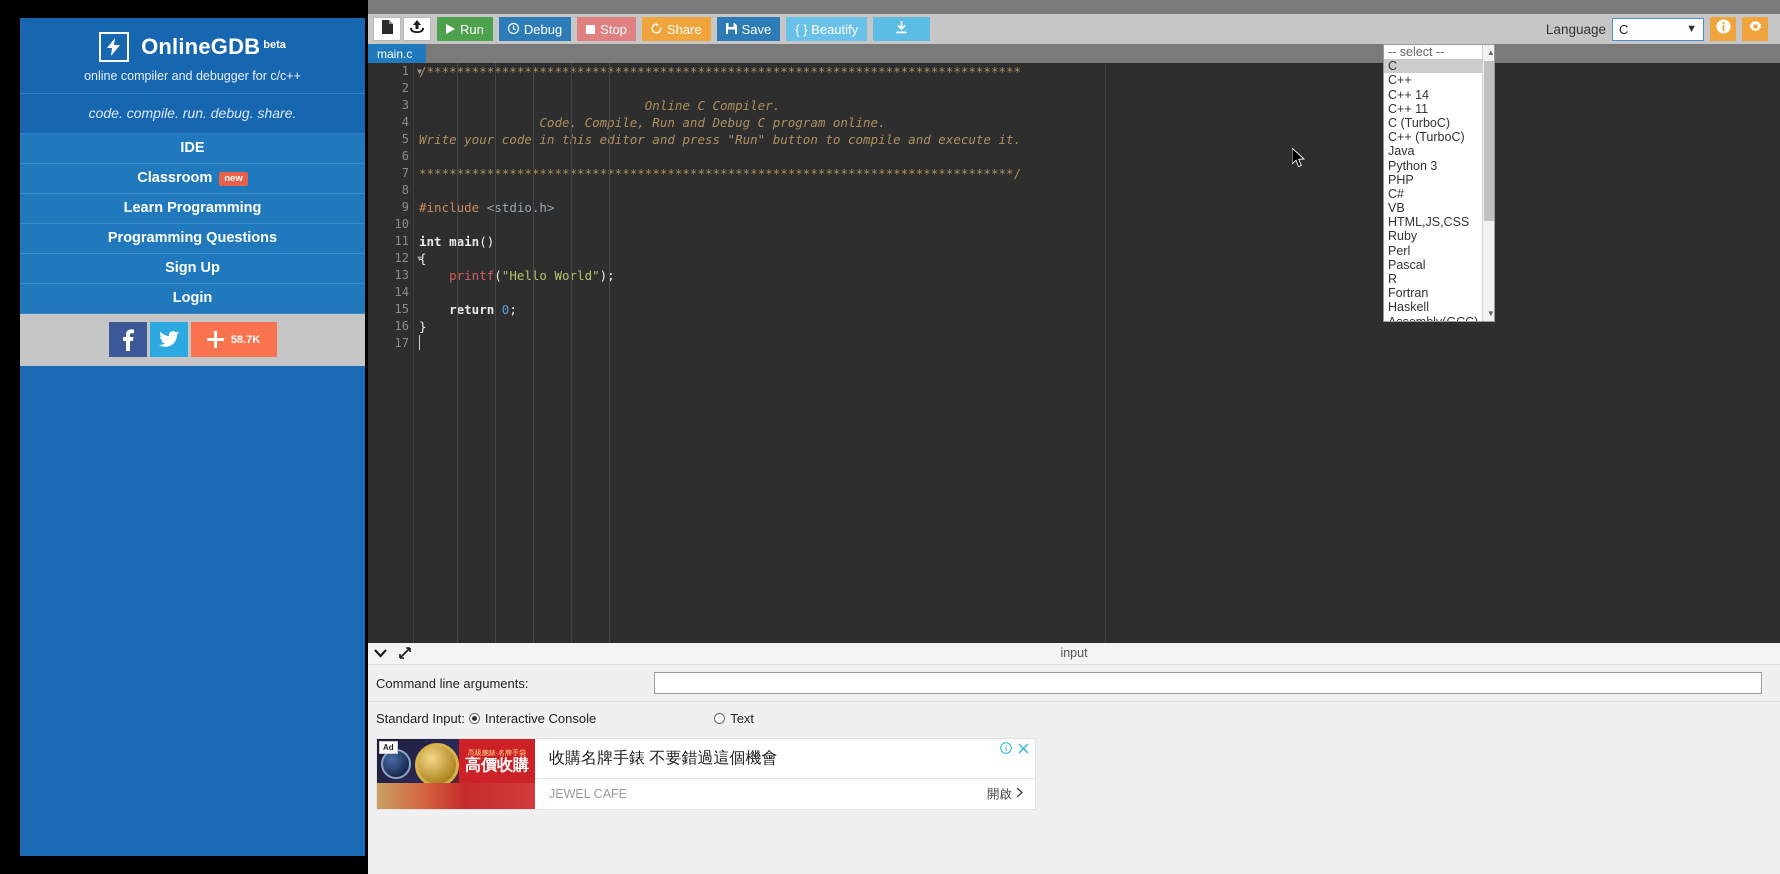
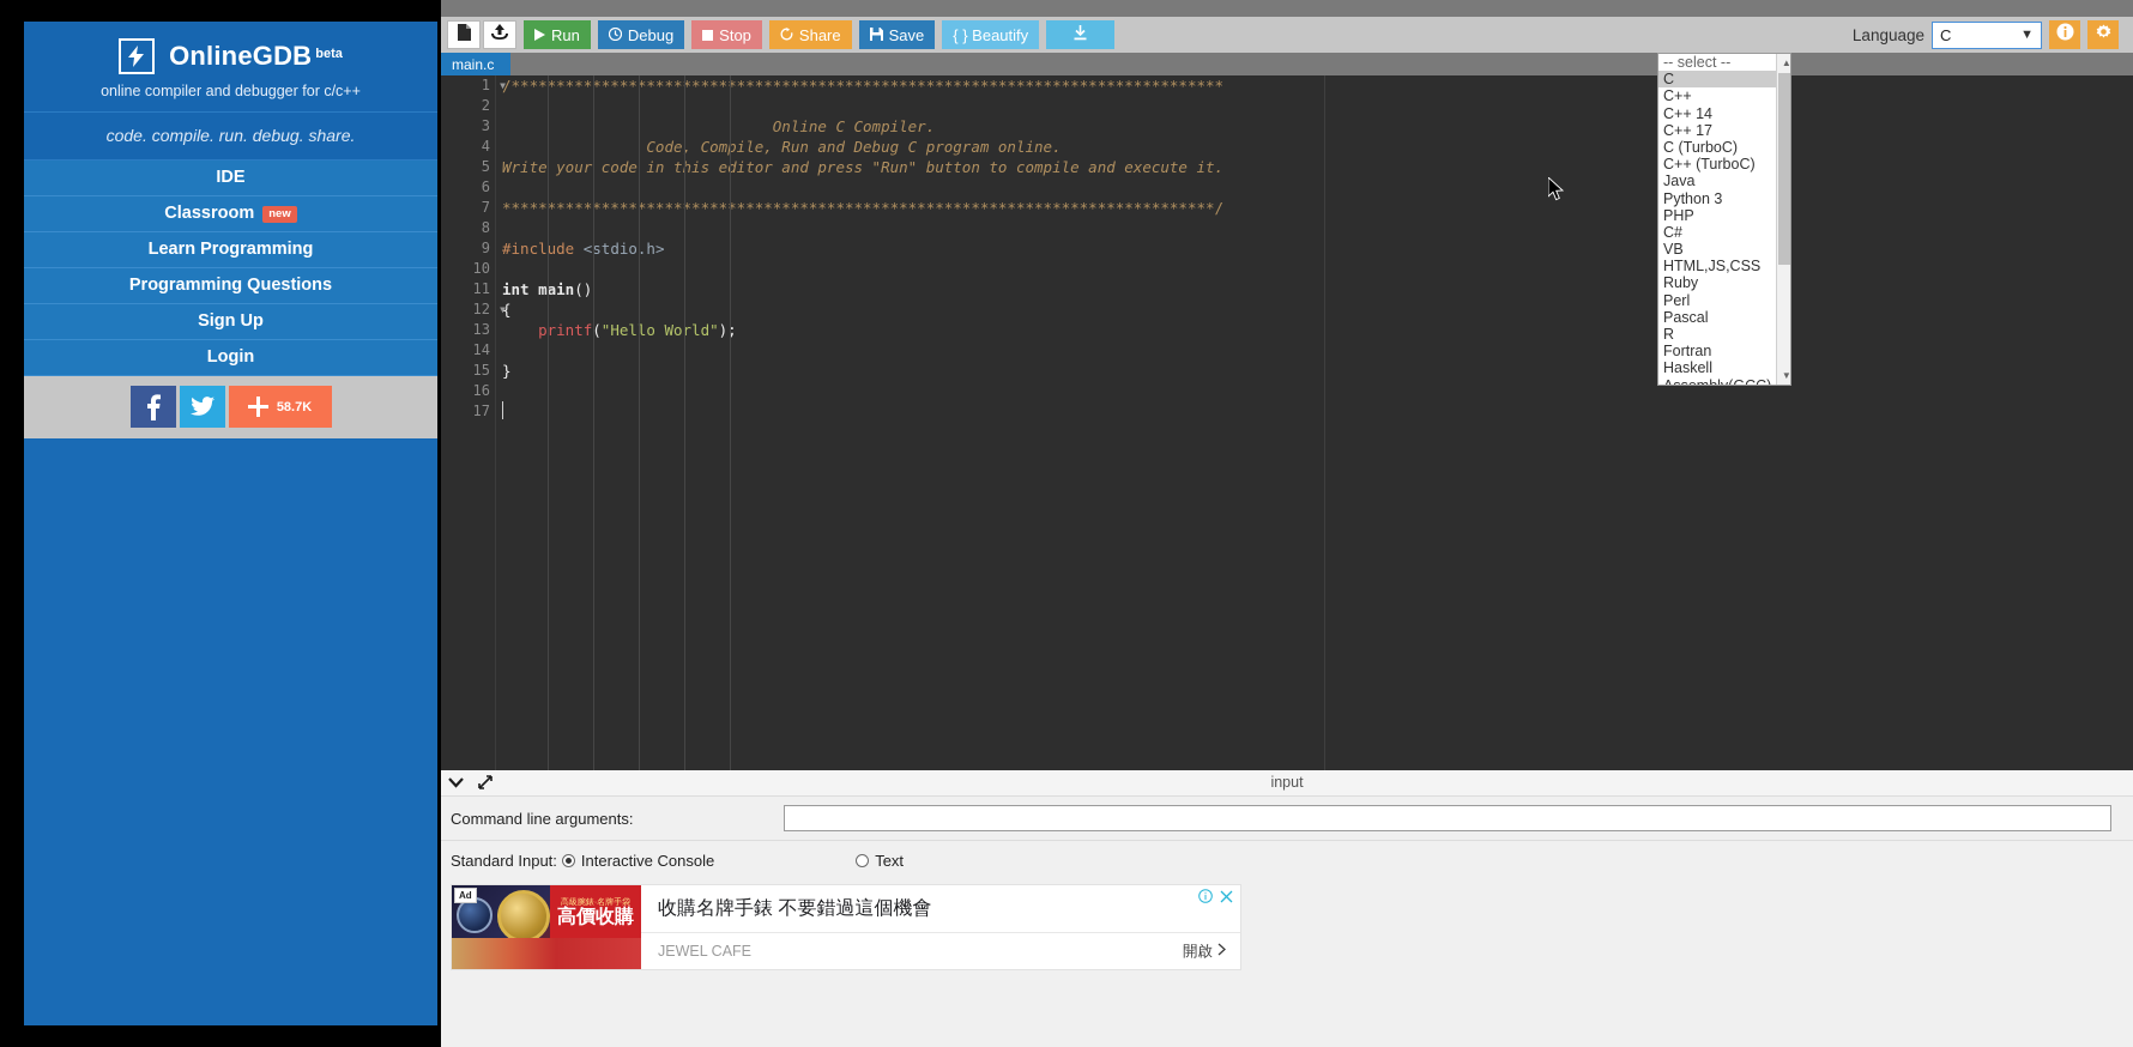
  OnlineGDB beta
  online compiler and debugger for c/c++
  code. compile. run. debug. share.
  IDE
  Classroom new
  Learn Programming
  Programming Questions
  Sign Up
  Login
  58.7K
  Run
  Debug
  Stop
  Share
  Save
  { } Beautify
  Language
  C
  ▼
  -- select --
  C
  C++
  C++ 14
- C++ 11
+ C++ 17
  C (TurboC)
  C++ (TurboC)
  Java
  Python 3
  PHP
  C#
  VB
  HTML,JS,CSS
  Ruby
  Perl
  Pascal
  R
  Fortran
  Haskell
  ▲
  ▼
  main.c
  1
  ▼
  2
  3
  4
  5
  6
  7
  8
  9
  10
  11
  12
  ▼
  13
  14
  15
  16
  17
  /*******************************************************************************
  Online C Compiler.
  Code, Compile, Run and Debug C program online.
  Write your code in this editor and press "Run" button to compile and execute it.
  *******************************************************************************/
  #include <stdio.h>
  int main()
  {
  printf("Hello World");
- return 0;
  }
  input
  Command line arguments:
  Standard Input:
  Interactive Console
  Text
  高價收購
  Ad
  收購名牌手錶 不要錯過這個機會
  JEWEL CAFE
  開啟
